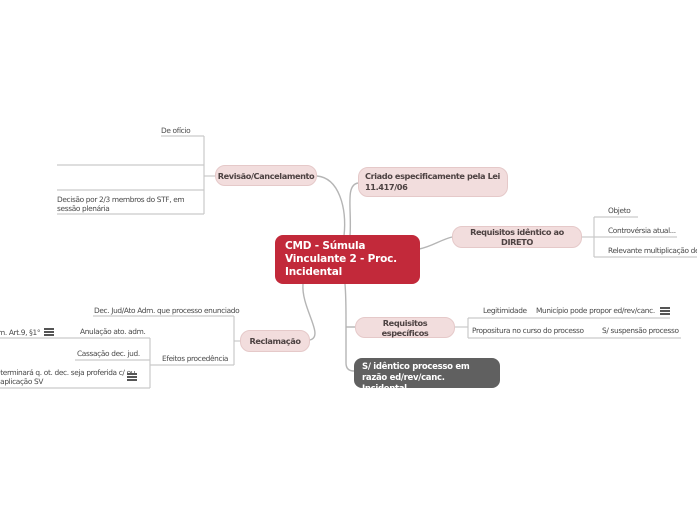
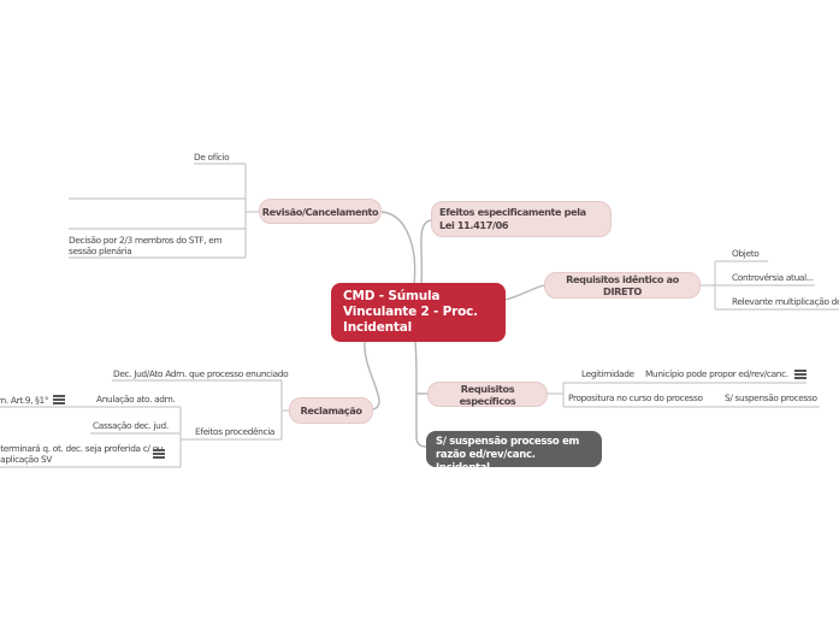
  CMD - Súmula Vinculante 2 - Proc. Incidental
  Revisão/Cancelamento
  De ofício
  Decisão por 2/3 membros do STF, em sessão plenária
- Criado especificamente pela Lei 11.417/06
+ Efeitos especificamente pela Lei 11.417/06
  Requisitos idêntico ao DIRETO
  Objeto
  Controvérsia atual...
  Relevante multiplicação d
  Requisitos específicos
  Legitimidade
  Município pode propor ed/rev/canc.
  Propositura no curso do processo
  S/ suspensão processo
  Reclamação
  Dec. Jud/Ato Adm. que processo enunciado
  Efeitos procedência
  Anulação ato. adm.
  m. Art.9, §1°
  Cassação dec. jud.
  terminará q. ot. dec. seja proferida c/
  aplicação SV
- S/ idêntico processo em razão ed/rev/canc. Incidental
+ S/ suspensão processo em razão ed/rev/canc. Incidental
